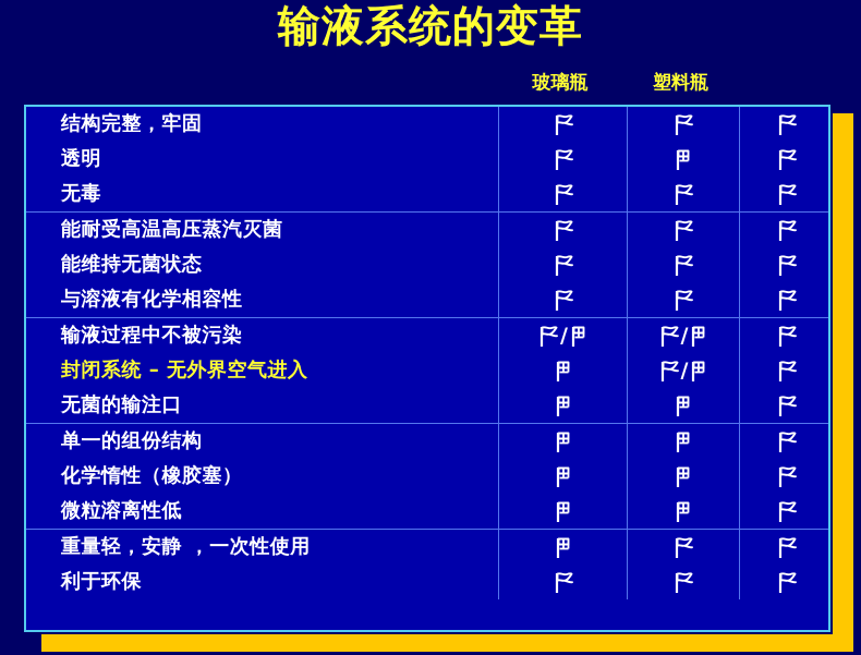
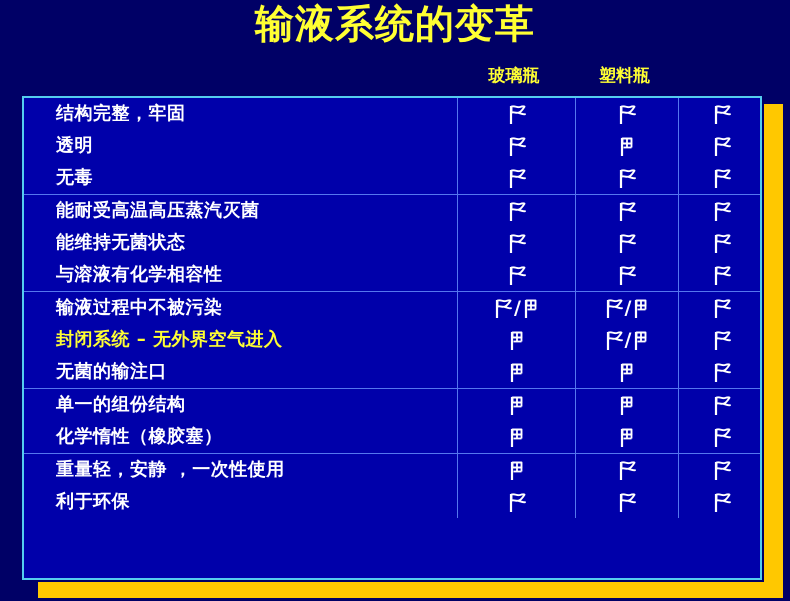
  输液系统的变革
  玻璃瓶
  塑料瓶
  结构完整，牢固
  透明
  无毒
  能耐受高温高压蒸汽灭菌
  能维持无菌状态
  与溶液有化学相容性
  输液过程中不被污染
  /
  /
  封闭系统 – 无外界空气进入
  /
  无菌的输注口
  单一的组份结构
  化学惰性（橡胶塞）
- 微粒溶离性低
  重量轻，安静 ，一次性使用
  利于环保
